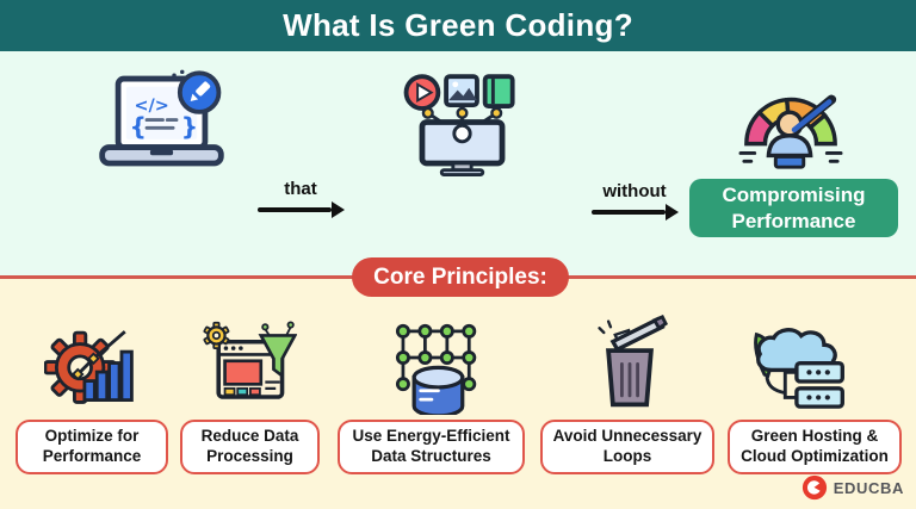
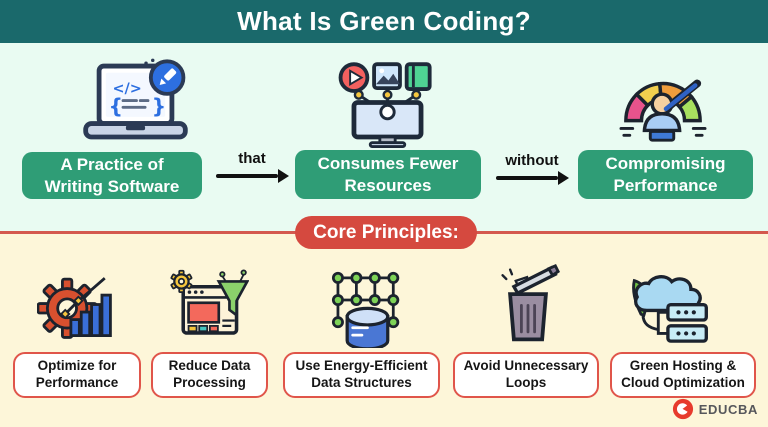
  What Is Green Coding?
  </>
  {
  }
+ A Practice of
+ Writing Software
+ Consumes Fewer
+ Resources
  Compromising
  Performance
  that
  without
  Core Principles:
  Optimize for
  Performance
  Reduce Data
  Processing
  Use Energy-Efficient
  Data Structures
  Avoid Unnecessary
  Loops
  Green Hosting &
  Cloud Optimization
  EDUCBA
